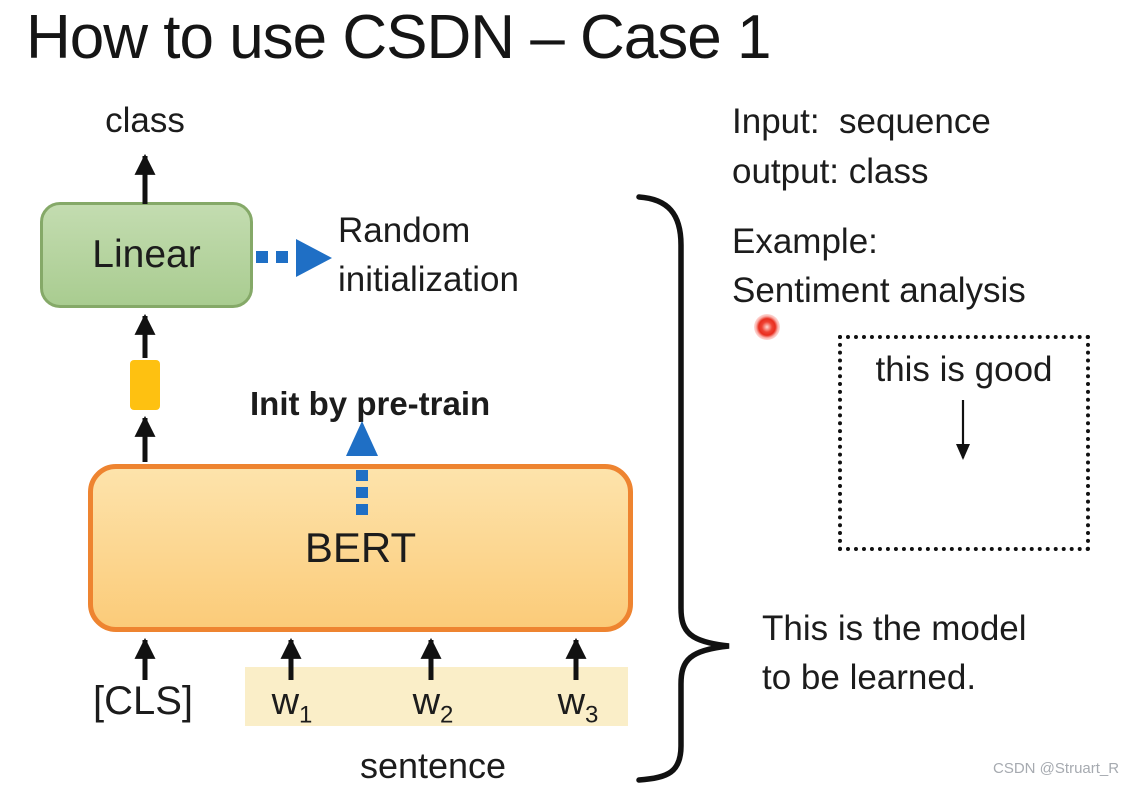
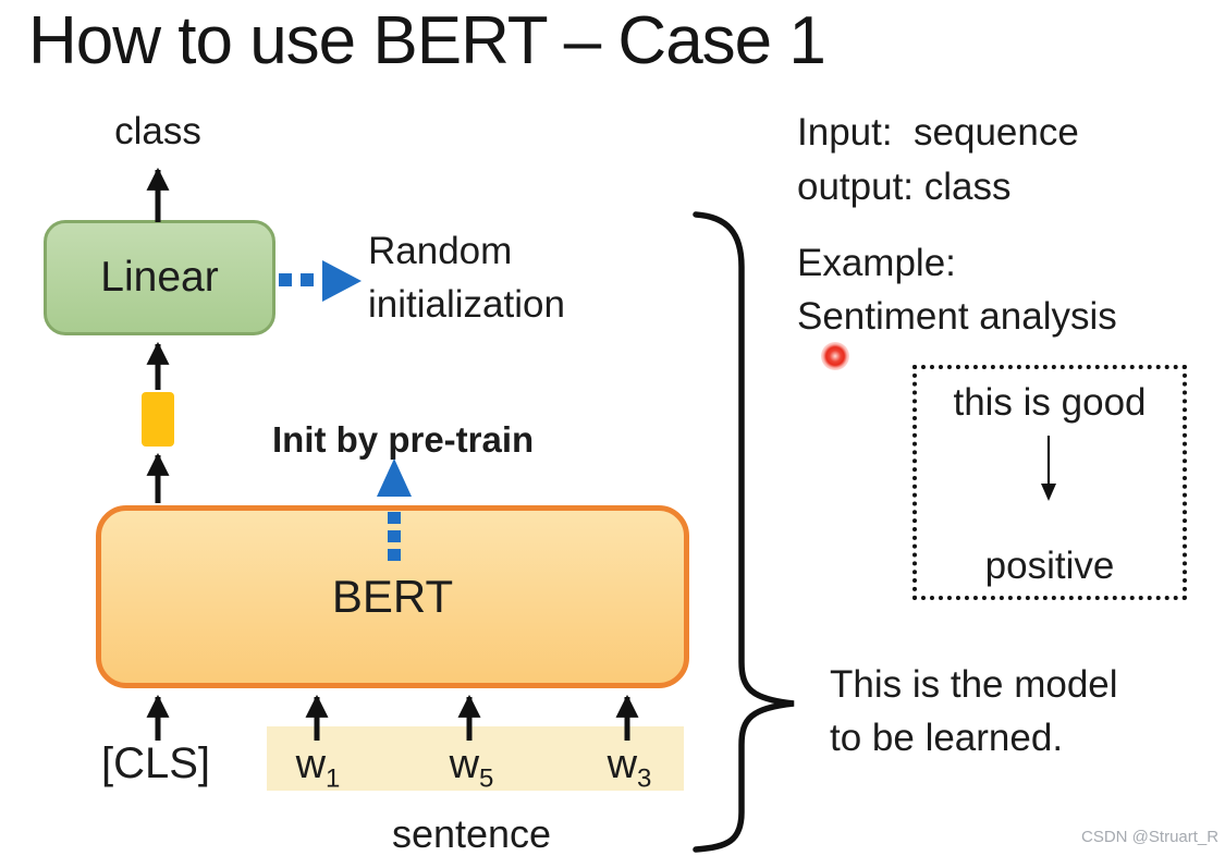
- How to use CSDN – Case 1
+ How to use BERT – Case 1
  class
  Linear
  Random
  initialization
  Init by pre-train
  BERT
  [CLS]
  w1
- w2
+ w5
  w3
  sentence
  Input: sequence
  output: class
  Example:
  Sentiment analysis
  this is good
+ positive
  This is the model
  to be learned.
  CSDN @Struart_R
